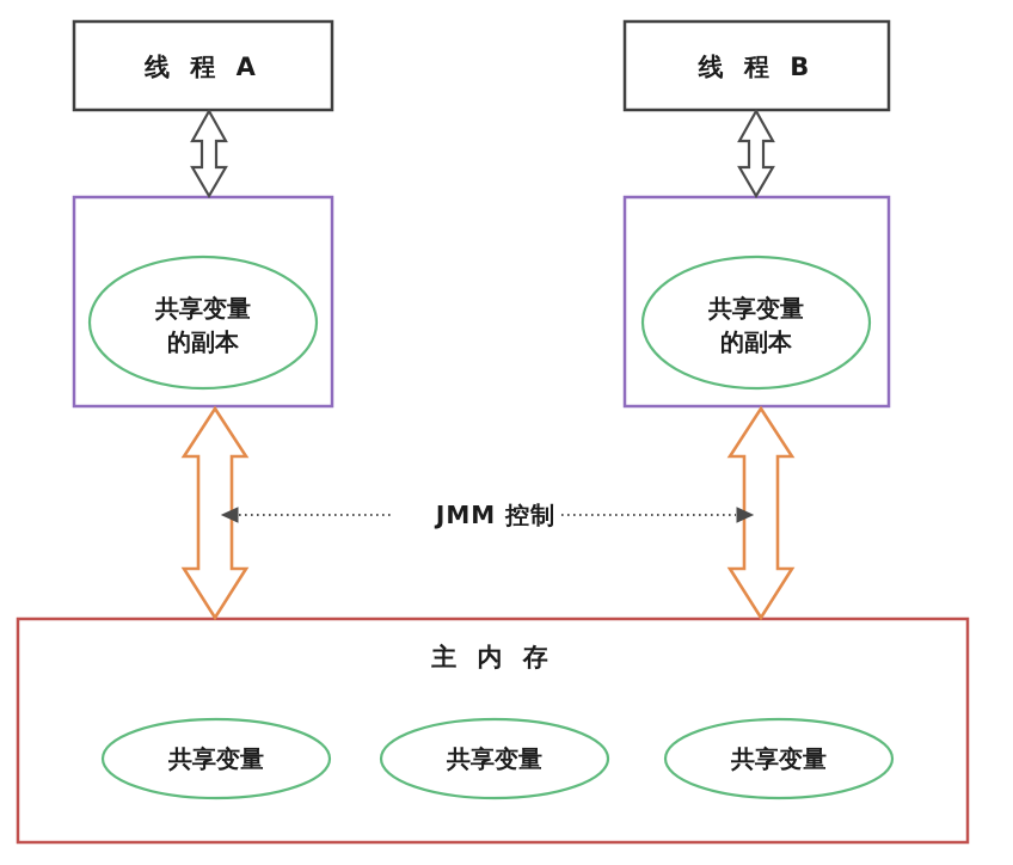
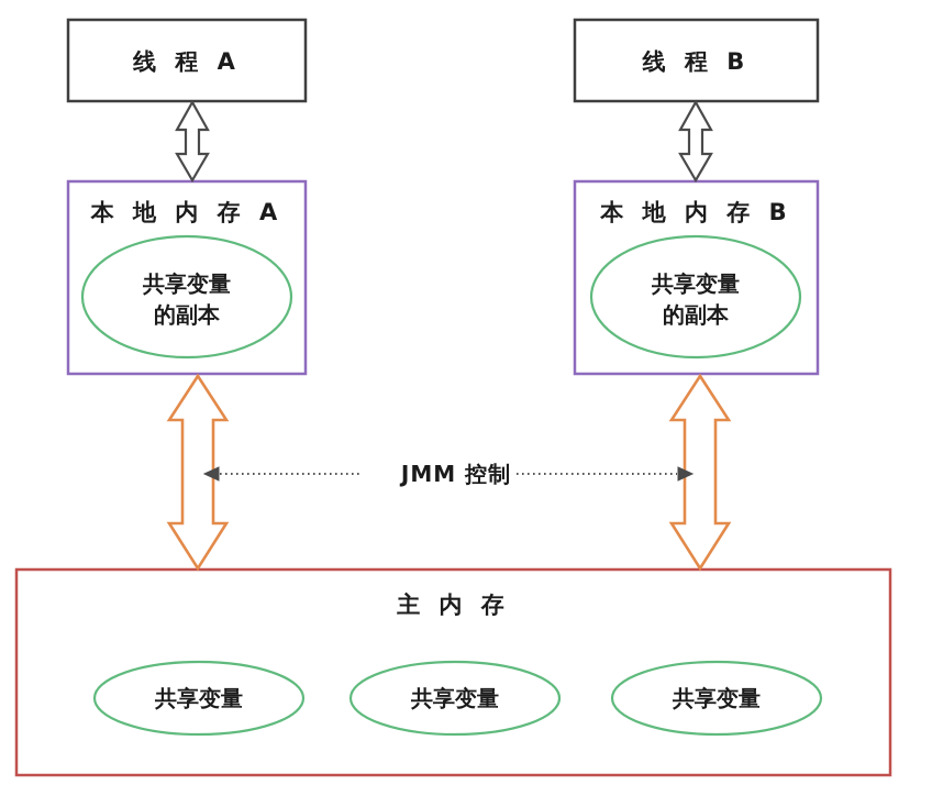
  线 程 A
  线 程 B
+ 本 地 内 存 A
+ 本 地 内 存 B
  共享变量
  的副本
  共享变量
  的副本
  JMM 控制
  主 内 存
  共享变量
  共享变量
  共享变量
